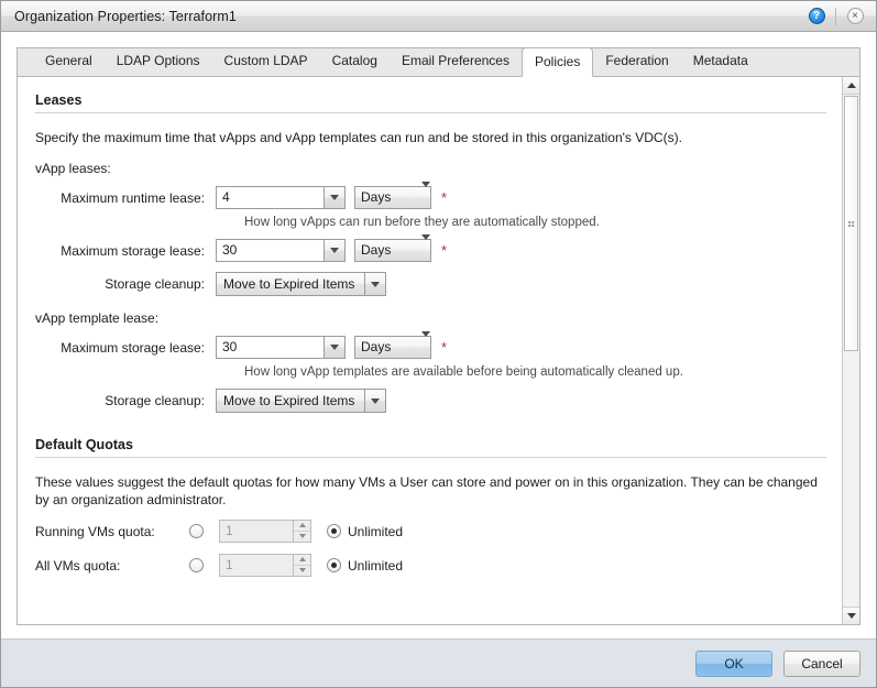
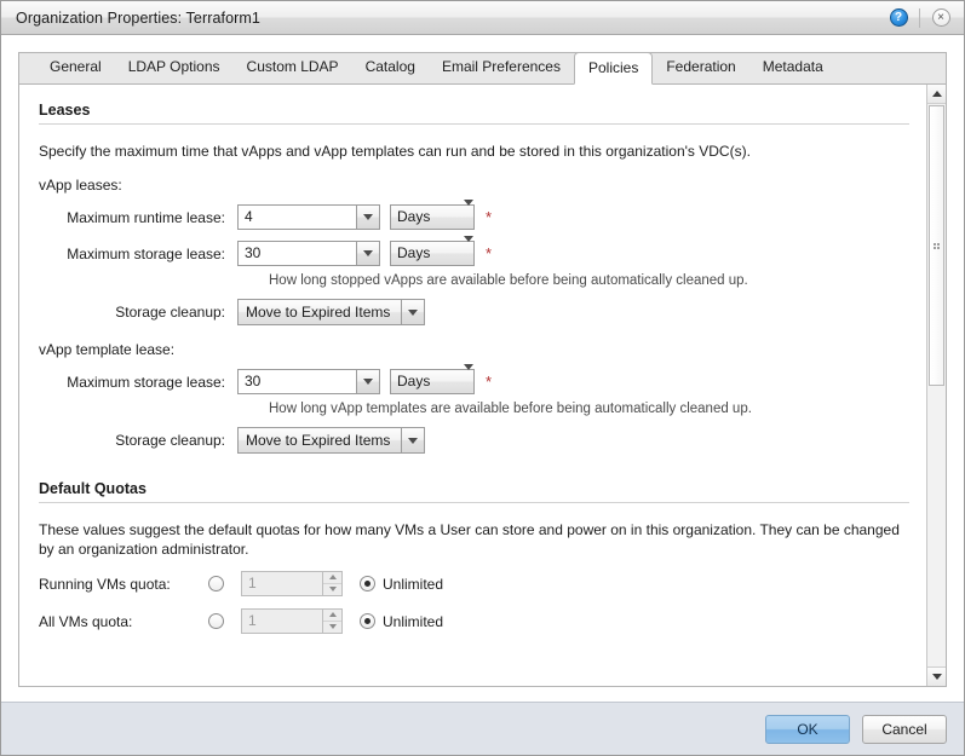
  Organization Properties: Terraform1
  ?
  ×
  General
  LDAP Options
  Custom LDAP
  Catalog
  Email Preferences
  Policies
  Federation
  Metadata
  Leases
  Specify the maximum time that vApps and vApp templates can run and be stored in this organization's VDC(s).
  vApp leases:
  Maximum runtime lease:
  4
  Days
  *
- How long vApps can run before they are automatically stopped.
  Maximum storage lease:
  30
  Days
  *
+ How long stopped vApps are available before being automatically cleaned up.
  Storage cleanup:
  Move to Expired Items
  vApp template lease:
  Maximum storage lease:
  30
  Days
  *
  How long vApp templates are available before being automatically cleaned up.
  Storage cleanup:
  Move to Expired Items
  Default Quotas
  These values suggest the default quotas for how many VMs a User can store and power on in this organization. They can be changed by an organization administrator.
  Running VMs quota:
  1
  Unlimited
  All VMs quota:
  1
  Unlimited
  OK
  Cancel
